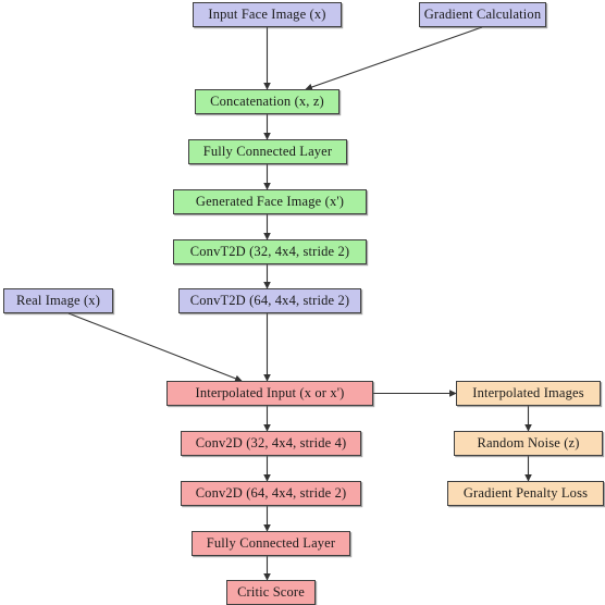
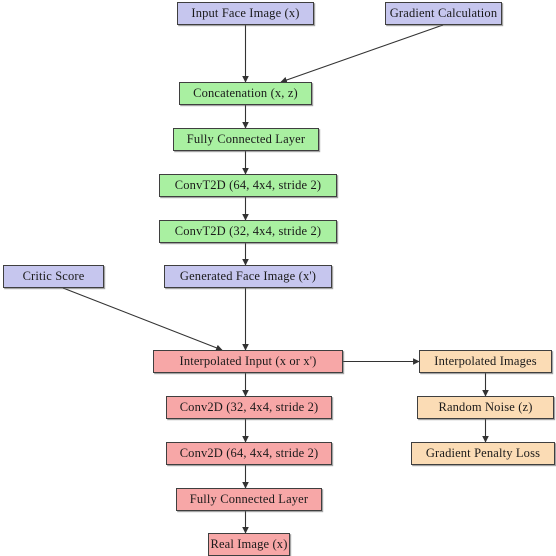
  Input Face Image (x)
  Gradient Calculation
  Concatenation (x, z)
  Fully Connected Layer
- Generated Face Image (x')
+ ConvT2D (64, 4x4, stride 2)
  ConvT2D (32, 4x4, stride 2)
- Real Image (x)
+ Critic Score
- ConvT2D (64, 4x4, stride 2)
+ Generated Face Image (x')
  Interpolated Input (x or x')
- Conv2D (32, 4x4, stride 4)
+ Conv2D (32, 4x4, stride 2)
  Conv2D (64, 4x4, stride 2)
  Fully Connected Layer
- Critic Score
+ Real Image (x)
  Interpolated Images
  Random Noise (z)
  Gradient Penalty Loss
